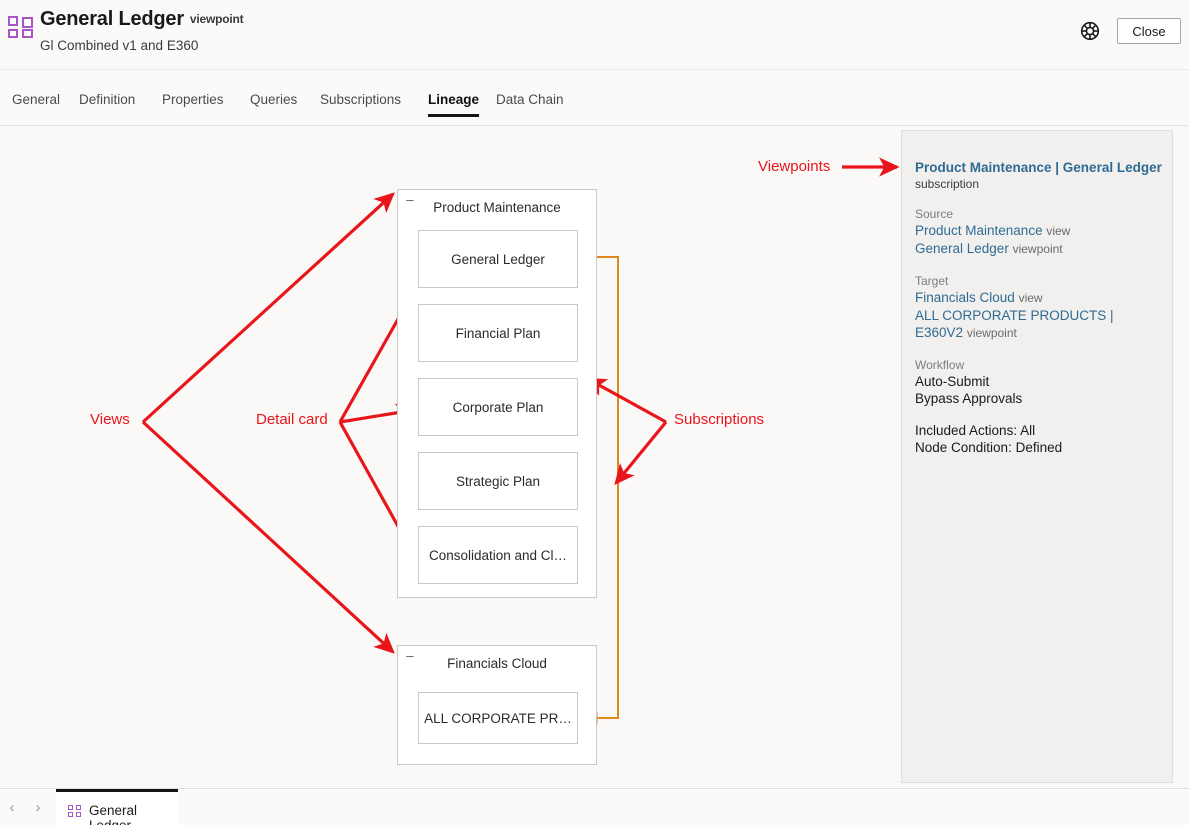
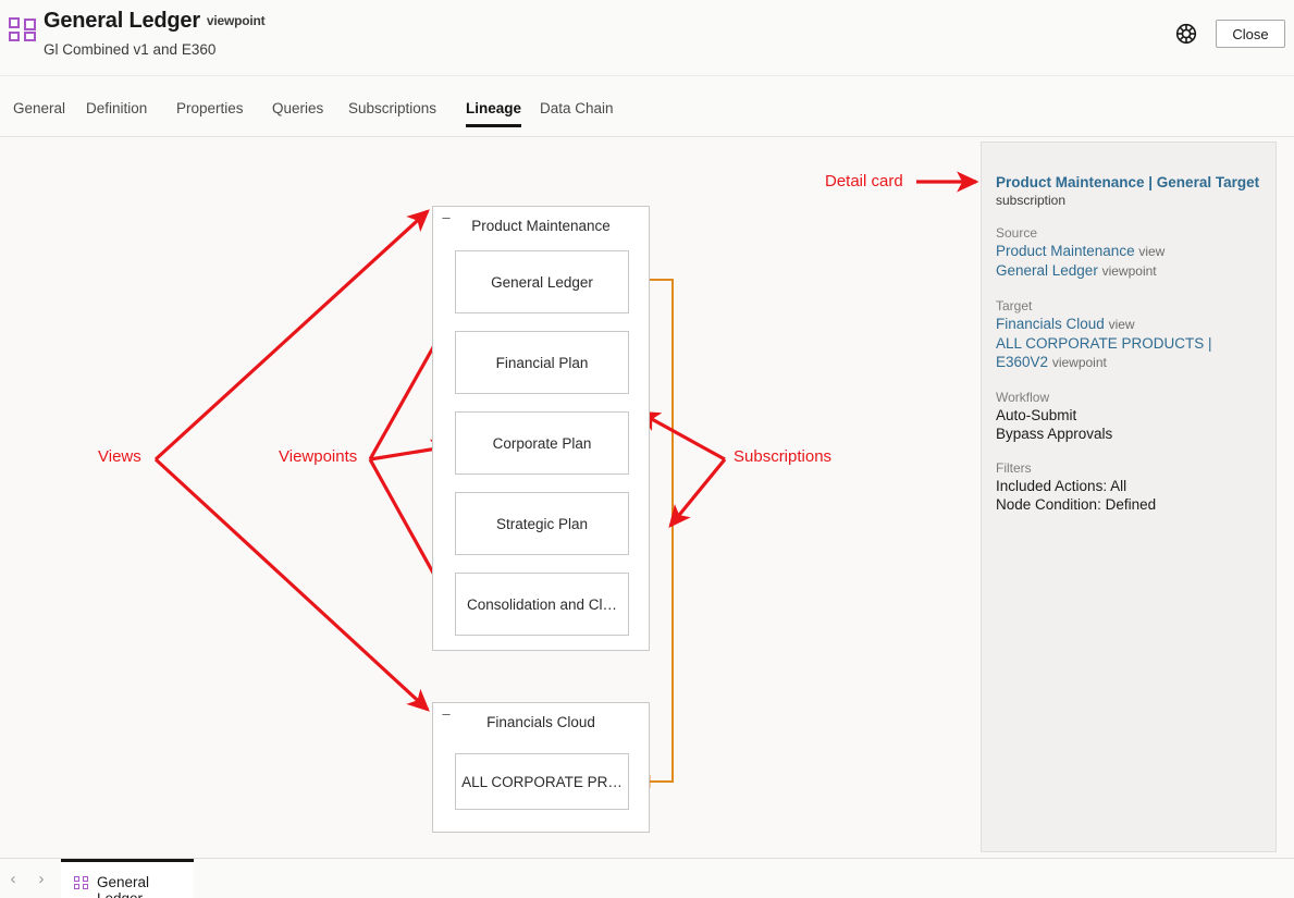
  General Ledger viewpoint
  Gl Combined v1 and E360
  Close
  General
  Definition
  Properties
  Queries
  Subscriptions
  Lineage
  Data Chain
  –
  Product Maintenance
  General Ledger
  Financial Plan
  Corporate Plan
  Strategic Plan
  Consolidation and Cl…
  –
  Financials Cloud
  ALL CORPORATE PR…
  Views
- Detail card
+ Viewpoints
  Subscriptions
- Viewpoints
+ Detail card
- Product Maintenance | General Ledger
+ Product Maintenance | General Target
  subscription
  Source
  Product Maintenance view
  General Ledger viewpoint
  Target
  Financials Cloud view
  ALL CORPORATE PRODUCTS | E360V2 viewpoint
  Workflow
  Auto-Submit
  Bypass Approvals
+ Filters
  Included Actions: All
  Node Condition: Defined
  ‹
  ›
